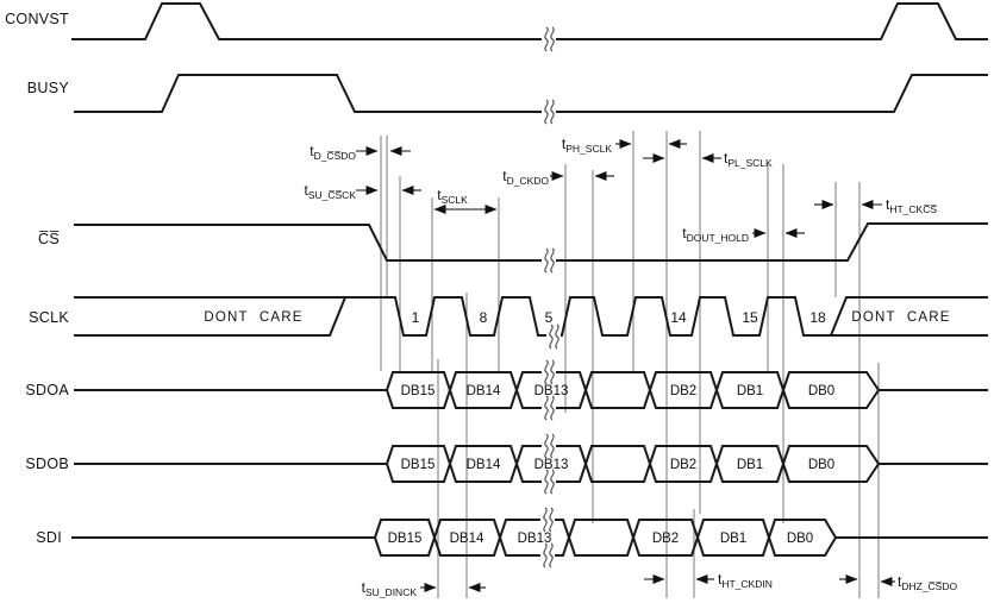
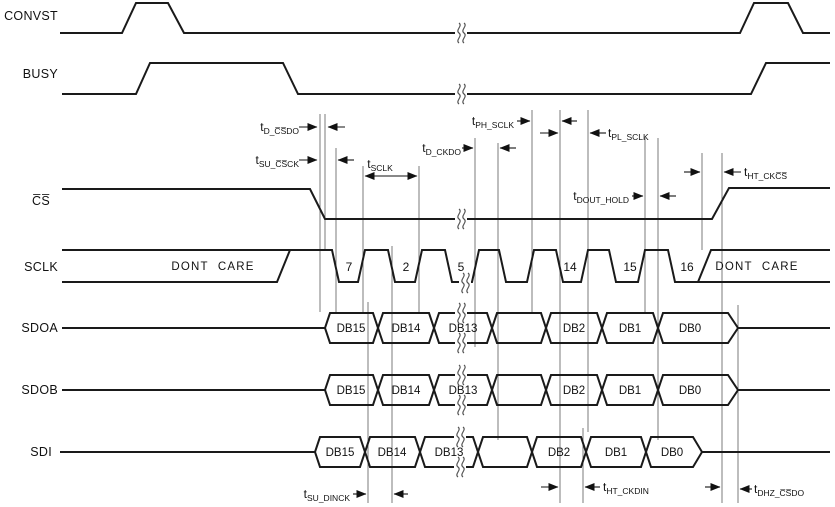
  CONVST
  BUSY
  C̅S̅
  SCLK
  DONT CARE
  DONT CARE
- 1
+ 7
- 8
+ 2
  5
  14
  15
- 18
+ 16
  SDOA
  DB15
  DB14
  DB13
  DB2
  DB1
  DB0
  SDOB
  DB15
  DB14
  DB13
  DB2
  DB1
  DB0
  SDI
  DB15
  DB14
  DB13
  DB2
  DB1
  DB0
  tD_C̅S̅DO
  tSU_C̅S̅CK
  tSCLK
  tD_CKDO
  tPH_SCLK
  tPL_SCLK
  tDOUT_HOLD
  tHT_CKC̅S̅
  tSU_DINCK
  tHT_CKDIN
  tDHZ_C̅S̅DO
